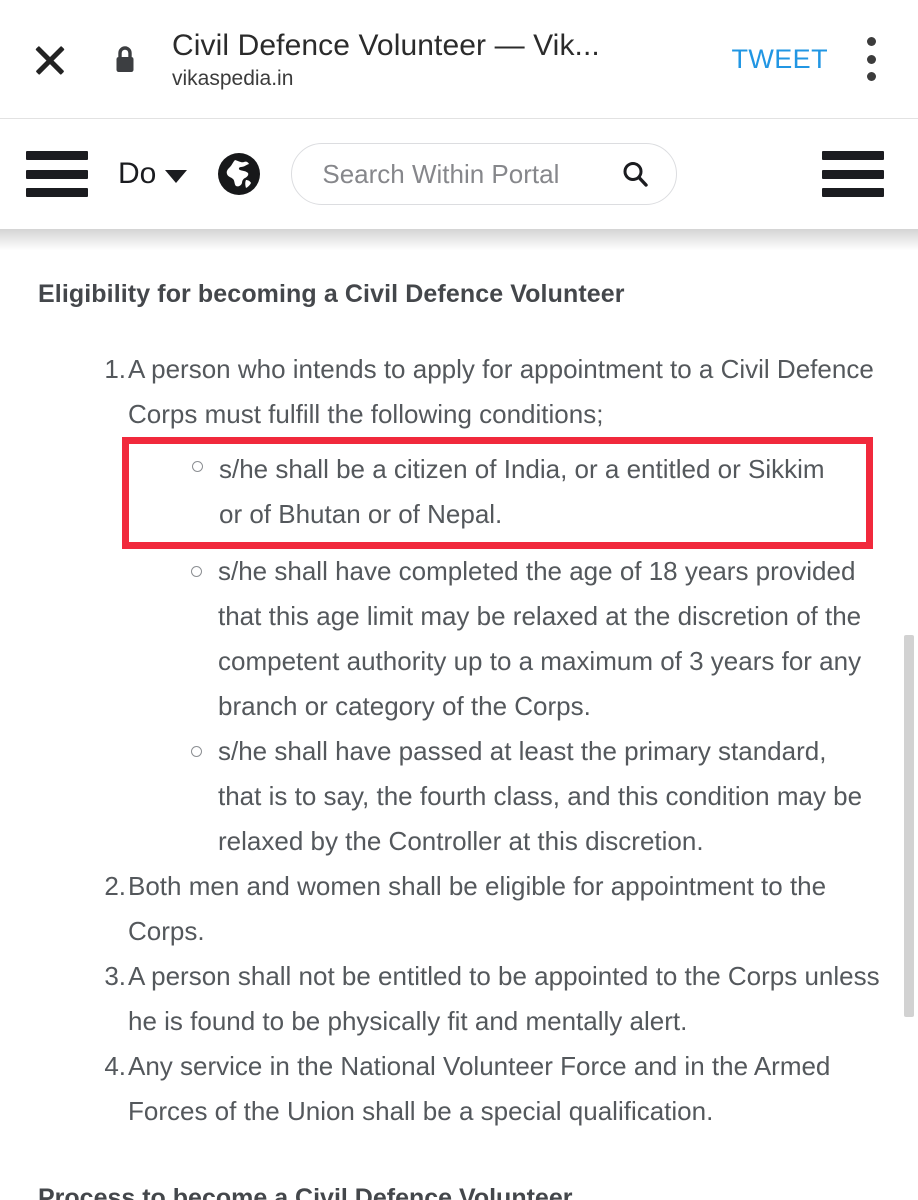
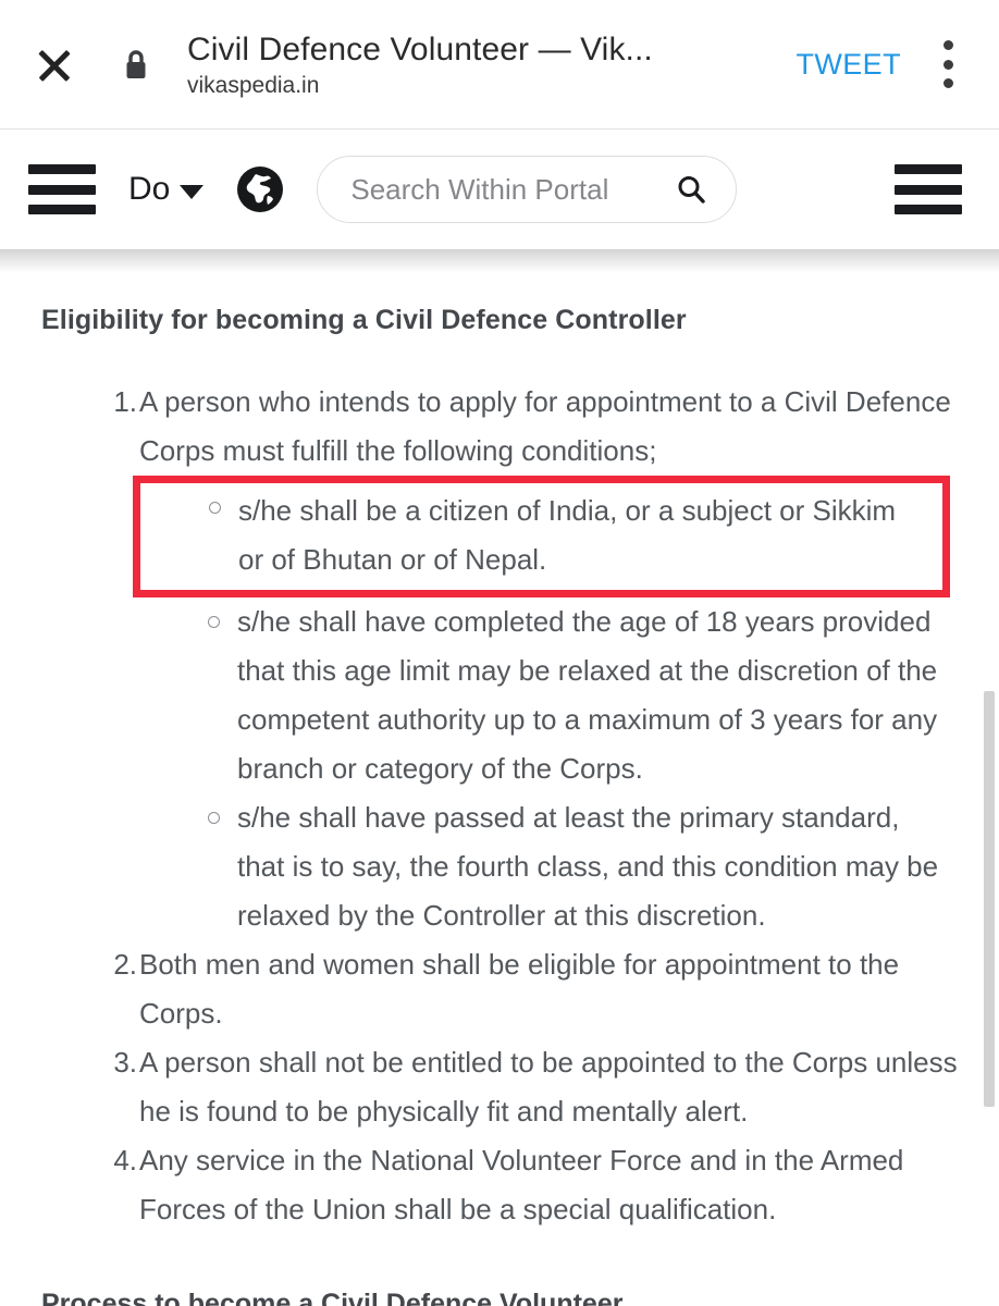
  Civil Defence Volunteer — Vik...
  vikaspedia.in
  TWEET
  Do
  Search Within Portal
- Eligibility for becoming a Civil Defence Volunteer
+ Eligibility for becoming a Civil Defence Controller
  1.
  A person who intends to apply for appointment to a Civil Defence Corps must fulfill the following conditions;
- s/he shall be a citizen of India, or a entitled or Sikkim or of Bhutan or of Nepal.
+ s/he shall be a citizen of India, or a subject or Sikkim or of Bhutan or of Nepal.
  s/he shall have completed the age of 18 years provided that this age limit may be relaxed at the discretion of the competent authority up to a maximum of 3 years for any branch or category of the Corps.
  s/he shall have passed at least the primary standard, that is to say, the fourth class, and this condition may be relaxed by the Controller at this discretion.
  2.
  Both men and women shall be eligible for appointment to the Corps.
  3.
  A person shall not be entitled to be appointed to the Corps unless he is found to be physically fit and mentally alert.
  4.
  Any service in the National Volunteer Force and in the Armed Forces of the Union shall be a special qualification.
  Process to become a Civil Defence Volunteer
